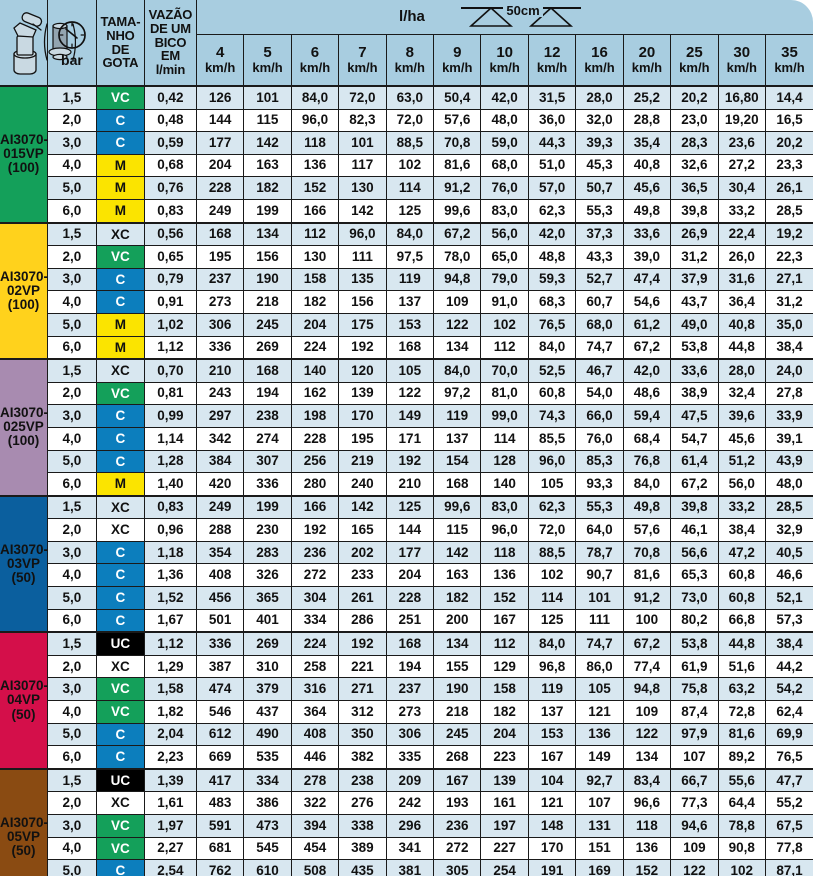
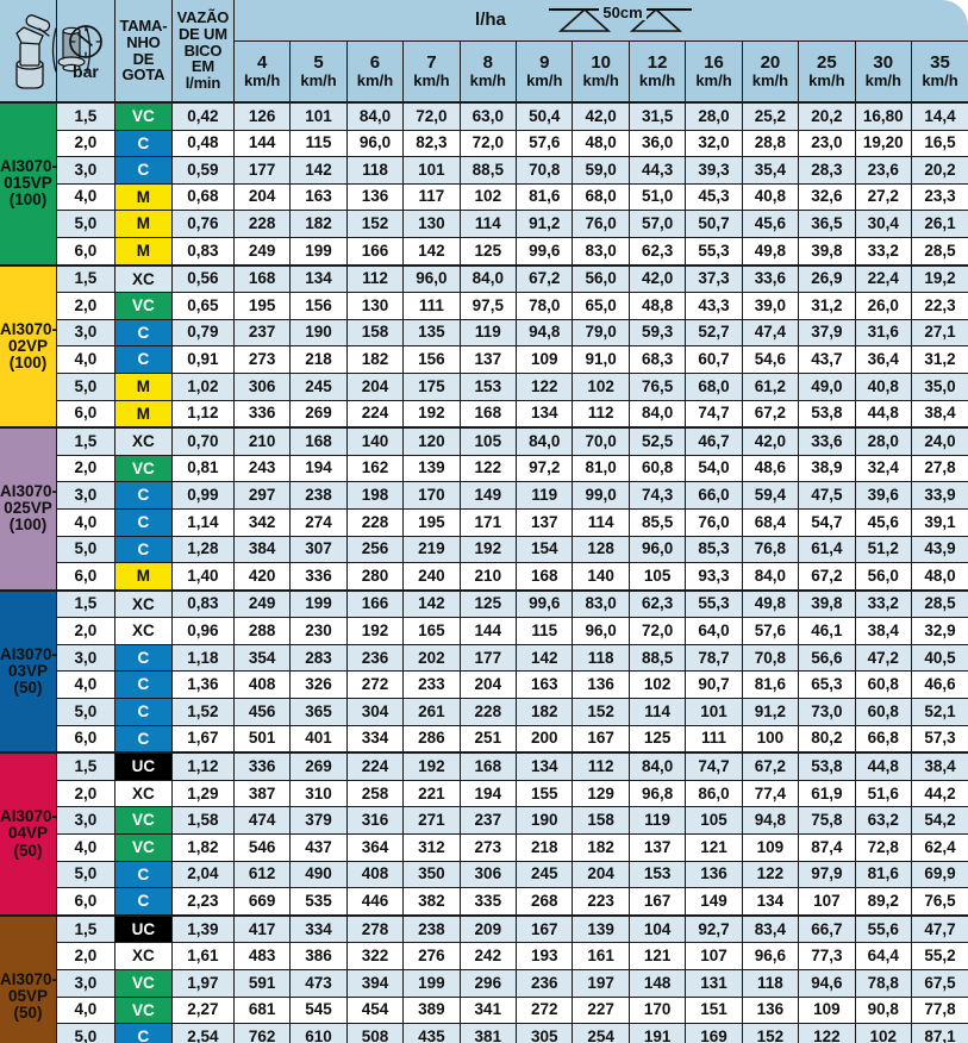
  	bar	TAMA- NHO DE GOTA	VAZÃO DE UM BICO EM l/min	l/ha 50cm
  4km/h	5km/h	6km/h	7km/h	8km/h	9km/h	10km/h	12km/h	16km/h	20km/h	25km/h	30km/h	35km/h
  AI3070-015VP(100)	1,5	VC	0,42	126	101	84,0	72,0	63,0	50,4	42,0	31,5	28,0	25,2	20,2	16,80	14,4
  2,0	C	0,48	144	115	96,0	82,3	72,0	57,6	48,0	36,0	32,0	28,8	23,0	19,20	16,5
  3,0	C	0,59	177	142	118	101	88,5	70,8	59,0	44,3	39,3	35,4	28,3	23,6	20,2
  4,0	M	0,68	204	163	136	117	102	81,6	68,0	51,0	45,3	40,8	32,6	27,2	23,3
  5,0	M	0,76	228	182	152	130	114	91,2	76,0	57,0	50,7	45,6	36,5	30,4	26,1
  6,0	M	0,83	249	199	166	142	125	99,6	83,0	62,3	55,3	49,8	39,8	33,2	28,5
  AI3070-02VP(100)	1,5	XC	0,56	168	134	112	96,0	84,0	67,2	56,0	42,0	37,3	33,6	26,9	22,4	19,2
  2,0	VC	0,65	195	156	130	111	97,5	78,0	65,0	48,8	43,3	39,0	31,2	26,0	22,3
  3,0	C	0,79	237	190	158	135	119	94,8	79,0	59,3	52,7	47,4	37,9	31,6	27,1
  4,0	C	0,91	273	218	182	156	137	109	91,0	68,3	60,7	54,6	43,7	36,4	31,2
  5,0	M	1,02	306	245	204	175	153	122	102	76,5	68,0	61,2	49,0	40,8	35,0
  6,0	M	1,12	336	269	224	192	168	134	112	84,0	74,7	67,2	53,8	44,8	38,4
  AI3070-025VP(100)	1,5	XC	0,70	210	168	140	120	105	84,0	70,0	52,5	46,7	42,0	33,6	28,0	24,0
  2,0	VC	0,81	243	194	162	139	122	97,2	81,0	60,8	54,0	48,6	38,9	32,4	27,8
  3,0	C	0,99	297	238	198	170	149	119	99,0	74,3	66,0	59,4	47,5	39,6	33,9
  4,0	C	1,14	342	274	228	195	171	137	114	85,5	76,0	68,4	54,7	45,6	39,1
  5,0	C	1,28	384	307	256	219	192	154	128	96,0	85,3	76,8	61,4	51,2	43,9
  6,0	M	1,40	420	336	280	240	210	168	140	105	93,3	84,0	67,2	56,0	48,0
  AI3070-03VP(50)	1,5	XC	0,83	249	199	166	142	125	99,6	83,0	62,3	55,3	49,8	39,8	33,2	28,5
  2,0	XC	0,96	288	230	192	165	144	115	96,0	72,0	64,0	57,6	46,1	38,4	32,9
  3,0	C	1,18	354	283	236	202	177	142	118	88,5	78,7	70,8	56,6	47,2	40,5
  4,0	C	1,36	408	326	272	233	204	163	136	102	90,7	81,6	65,3	60,8	46,6
  5,0	C	1,52	456	365	304	261	228	182	152	114	101	91,2	73,0	60,8	52,1
  6,0	C	1,67	501	401	334	286	251	200	167	125	111	100	80,2	66,8	57,3
  AI3070-04VP(50)	1,5	UC	1,12	336	269	224	192	168	134	112	84,0	74,7	67,2	53,8	44,8	38,4
  2,0	XC	1,29	387	310	258	221	194	155	129	96,8	86,0	77,4	61,9	51,6	44,2
  3,0	VC	1,58	474	379	316	271	237	190	158	119	105	94,8	75,8	63,2	54,2
  4,0	VC	1,82	546	437	364	312	273	218	182	137	121	109	87,4	72,8	62,4
  5,0	C	2,04	612	490	408	350	306	245	204	153	136	122	97,9	81,6	69,9
  6,0	C	2,23	669	535	446	382	335	268	223	167	149	134	107	89,2	76,5
  AI3070-05VP(50)	1,5	UC	1,39	417	334	278	238	209	167	139	104	92,7	83,4	66,7	55,6	47,7
  2,0	XC	1,61	483	386	322	276	242	193	161	121	107	96,6	77,3	64,4	55,2
- 3,0	VC	1,97	591	473	394	338	296	236	197	148	131	118	94,6	78,8	67,5
+ 3,0	VC	1,97	591	473	394	199	296	236	197	148	131	118	94,6	78,8	67,5
  4,0	VC	2,27	681	545	454	389	341	272	227	170	151	136	109	90,8	77,8
  5,0	C	2,54	762	610	508	435	381	305	254	191	169	152	122	102	87,1
